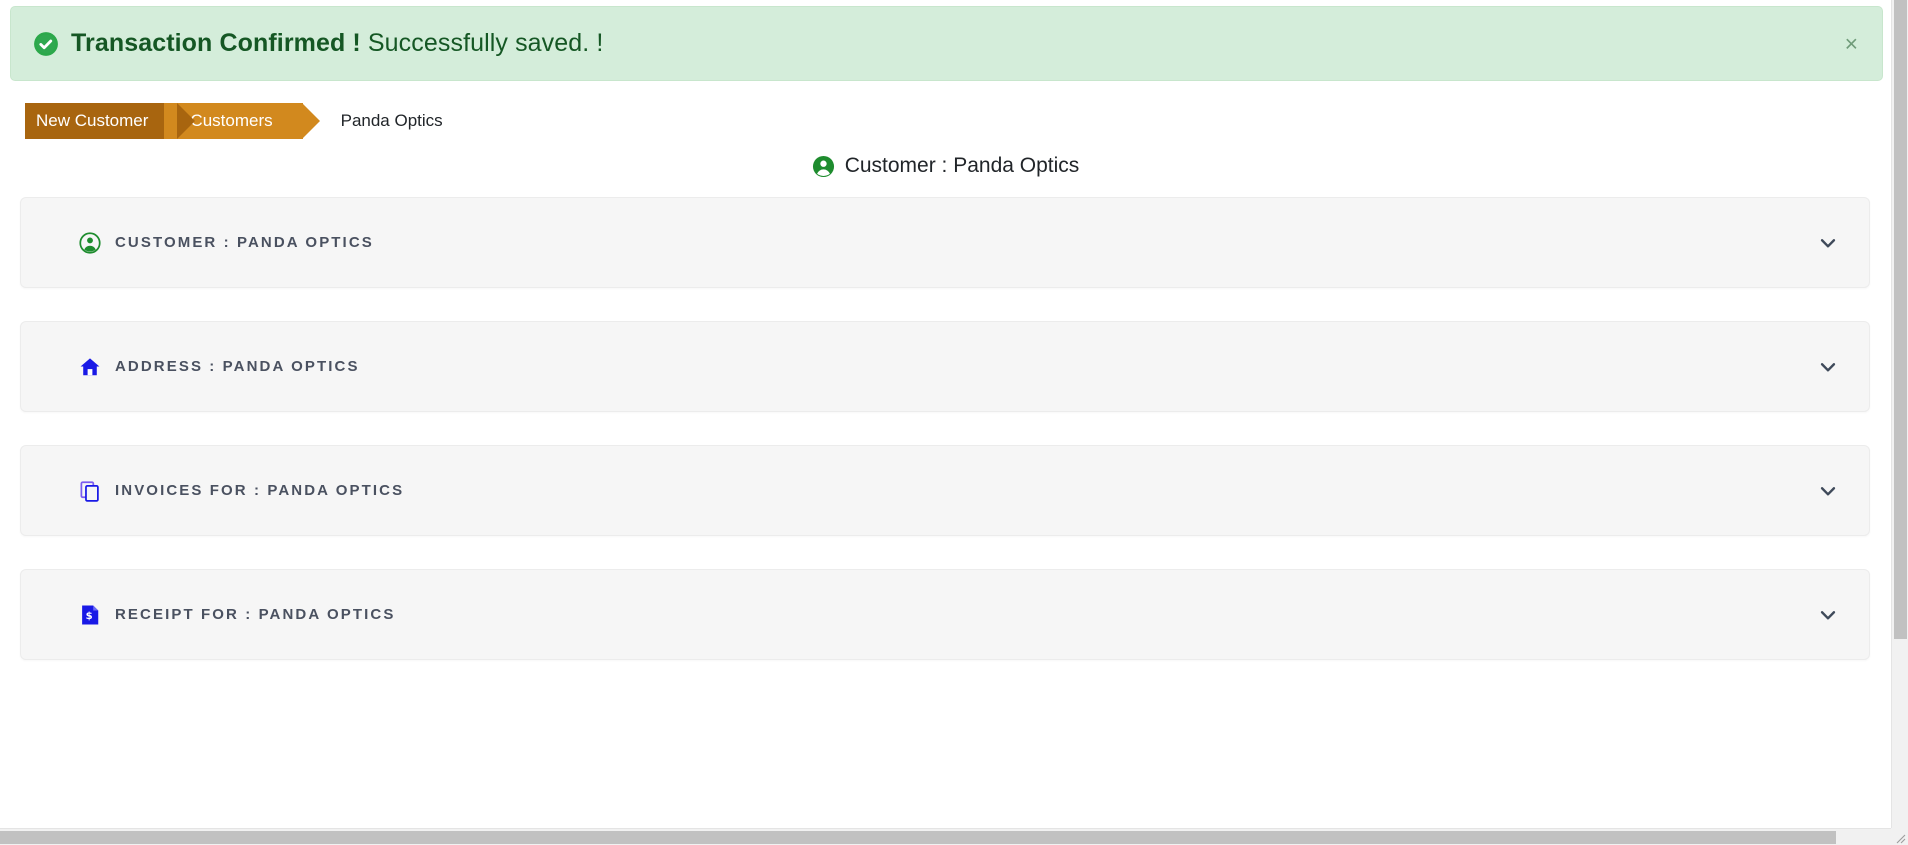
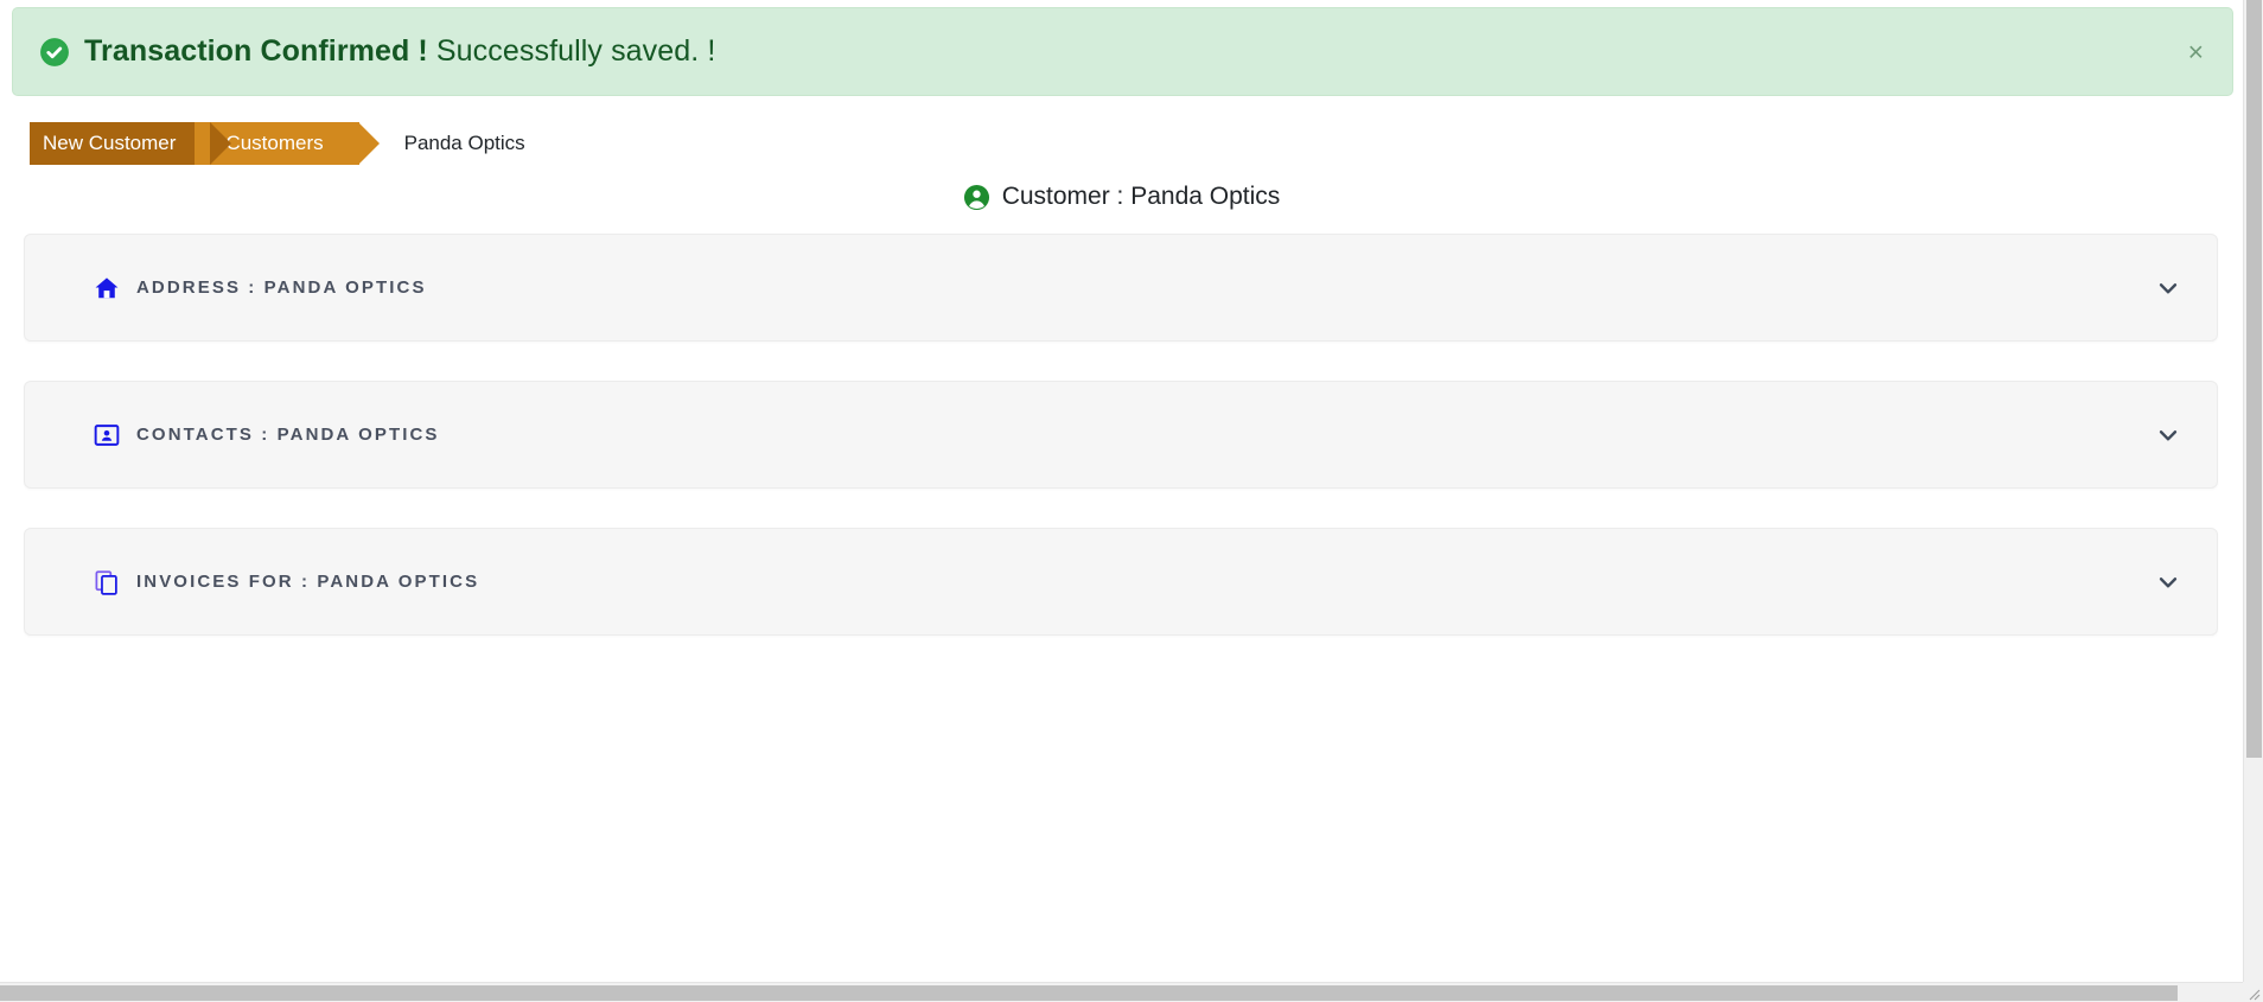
  Transaction Confirmed ! Successfully saved. !
  ×
  New Customer
  Customers
  Panda Optics
  Customer : Panda Optics
- CUSTOMER : PANDA OPTICS
  ADDRESS : PANDA OPTICS
+ CONTACTS : PANDA OPTICS
  INVOICES FOR : PANDA OPTICS
- $
- RECEIPT FOR : PANDA OPTICS
